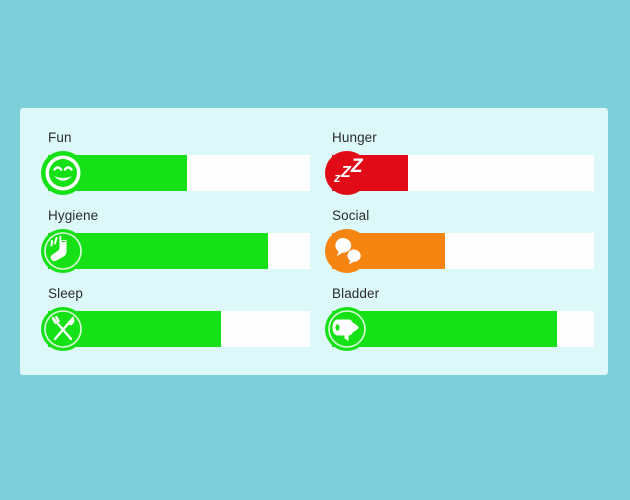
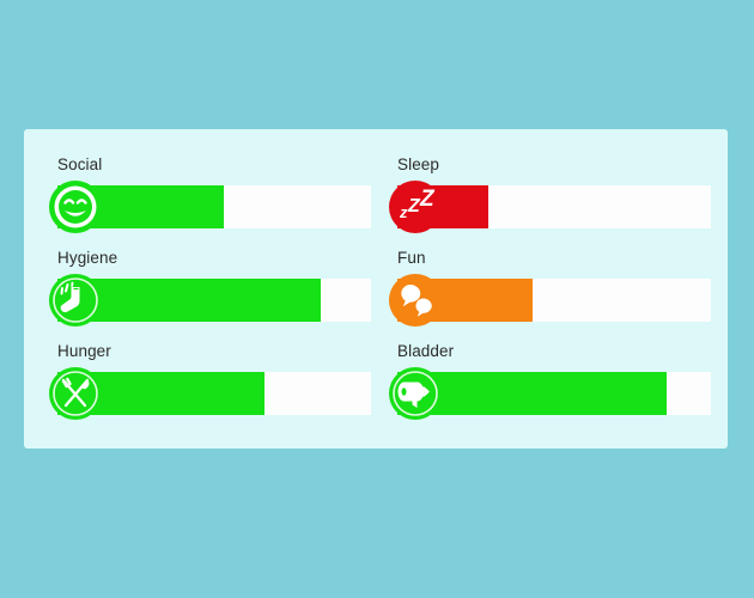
- Fun
+ Social
- Hunger
+ Sleep
  z
  Z
  Z
  Hygiene
- Social
+ Fun
- Sleep
+ Hunger
  Bladder
